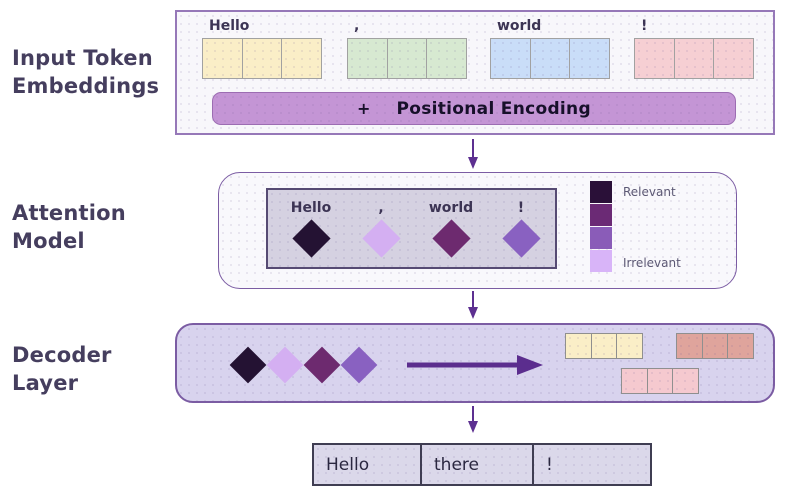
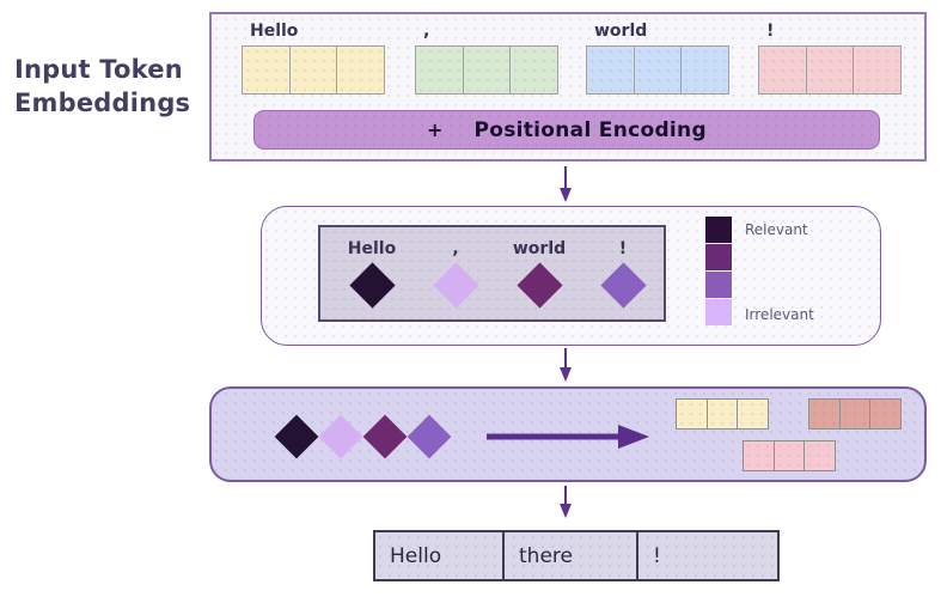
  Input Token
  Embeddings
- Attention
- Model
- Decoder
- Layer
  Hello
  ,
  world
  !
  +
  Positional Encoding
  Hello
  ,
  world
  !
  Relevant
  Irrelevant
  Hello
  there
  !
